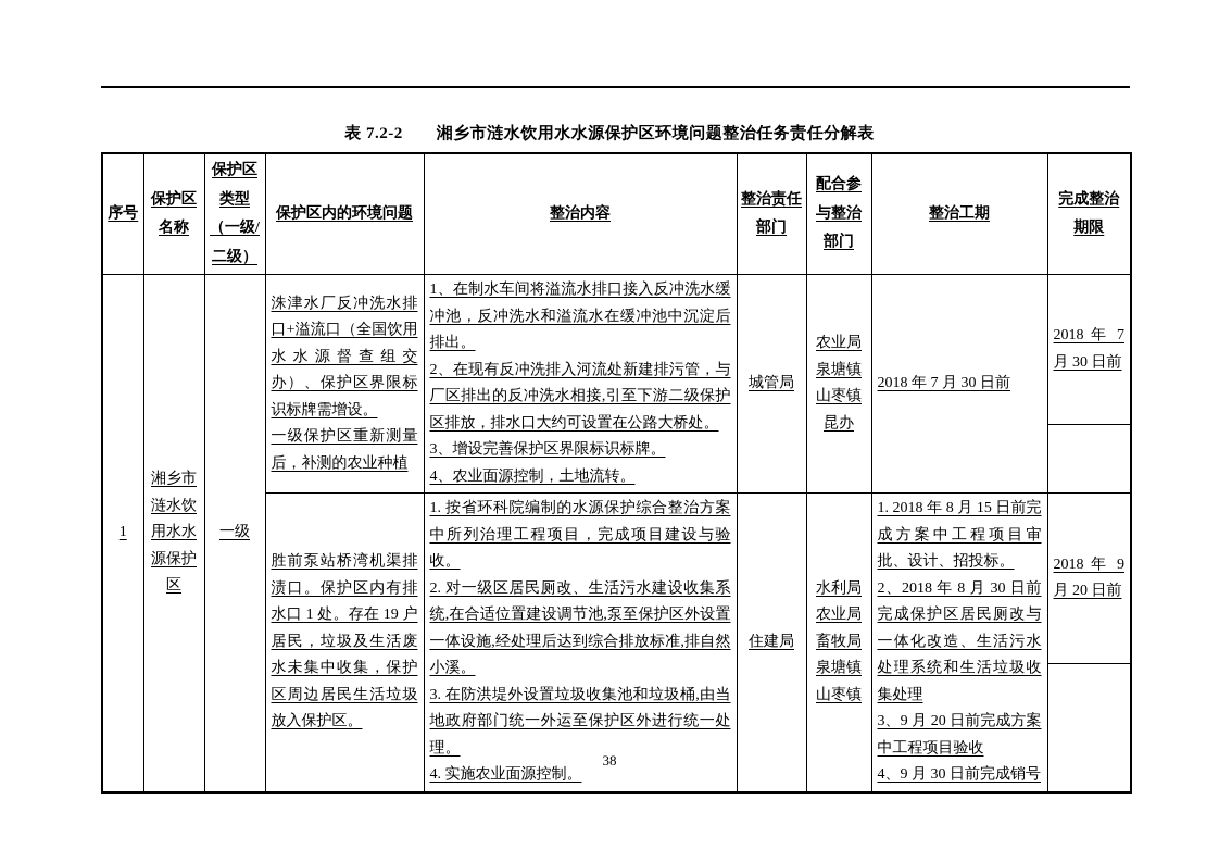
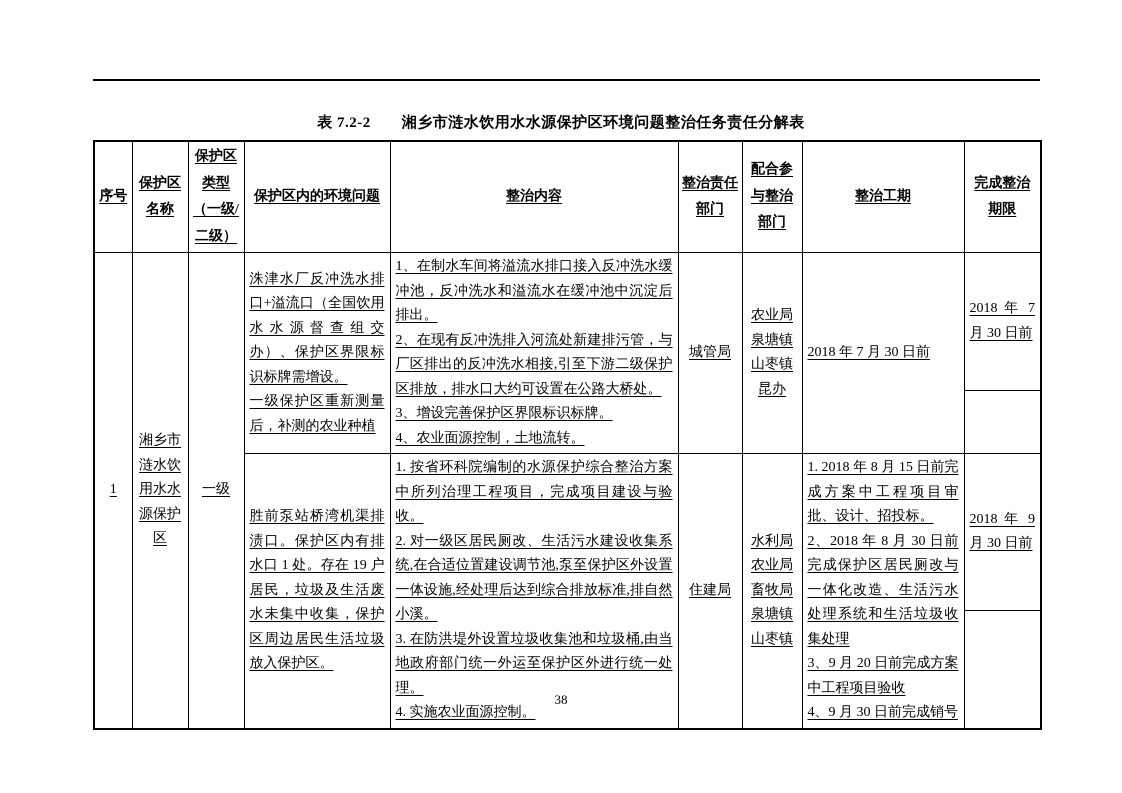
  表 7.2-2 湘乡市涟水饮用水水源保护区环境问题整治任务责任分解表
  序号	保护区名称	保护区类型（一级/二级）	保护区内的环境问题	整治内容	整治责任部门	配合参与整治部门	整治工期	完成整治期限
  1	湘乡市涟水饮用水水源保护区	一级	洙津水厂反冲洗水排口+溢流口（全国饮用水水源督查组交办）、保护区界限标识标牌需增设。 一级保护区重新测量后，补测的农业种植	1、在制水车间将溢流水排口接入反冲洗水缓冲池，反冲洗水和溢流水在缓冲池中沉淀后排出。 2、在现有反冲洗排入河流处新建排污管，与厂区排出的反冲洗水相接,引至下游二级保护区排放，排水口大约可设置在公路大桥处。 3、增设完善保护区界限标识标牌。 4、农业面源控制，土地流转。	城管局	农业局 泉塘镇 山枣镇 昆办	2018 年 7 月 30 日前	2018 年 7 月 30 日前
- 胜前泵站桥湾机渠排渍口。保护区内有排水口 1 处。存在 19 户居民，垃圾及生活废水未集中收集，保护区周边居民生活垃圾放入保护区。	1. 按省环科院编制的水源保护综合整治方案中所列治理工程项目，完成项目建设与验收。 2. 对一级区居民厕改、生活污水建设收集系统,在合适位置建设调节池,泵至保护区外设置一体设施,经处理后达到综合排放标准,排自然小溪。 3. 在防洪堤外设置垃圾收集池和垃圾桶,由当地政府部门统一外运至保护区外进行统一处理。 4. 实施农业面源控制。	住建局	水利局 农业局 畜牧局 泉塘镇 山枣镇	1. 2018 年 8 月 15 日前完成方案中工程项目审批、设计、招投标。 2、2018 年 8 月 30 日前完成保护区居民厕改与一体化改造、生活污水处理系统和生活垃圾收集处理 3、9 月 20 日前完成方案中工程项目验收 4、9 月 30 日前完成销号	2018 年 9 月 20 日前
+ 胜前泵站桥湾机渠排渍口。保护区内有排水口 1 处。存在 19 户居民，垃圾及生活废水未集中收集，保护区周边居民生活垃圾放入保护区。	1. 按省环科院编制的水源保护综合整治方案中所列治理工程项目，完成项目建设与验收。 2. 对一级区居民厕改、生活污水建设收集系统,在合适位置建设调节池,泵至保护区外设置一体设施,经处理后达到综合排放标准,排自然小溪。 3. 在防洪堤外设置垃圾收集池和垃圾桶,由当地政府部门统一外运至保护区外进行统一处理。 4. 实施农业面源控制。	住建局	水利局 农业局 畜牧局 泉塘镇 山枣镇	1. 2018 年 8 月 15 日前完成方案中工程项目审批、设计、招投标。 2、2018 年 8 月 30 日前完成保护区居民厕改与一体化改造、生活污水处理系统和生活垃圾收集处理 3、9 月 20 日前完成方案中工程项目验收 4、9 月 30 日前完成销号	2018 年 9 月 30 日前
  38
